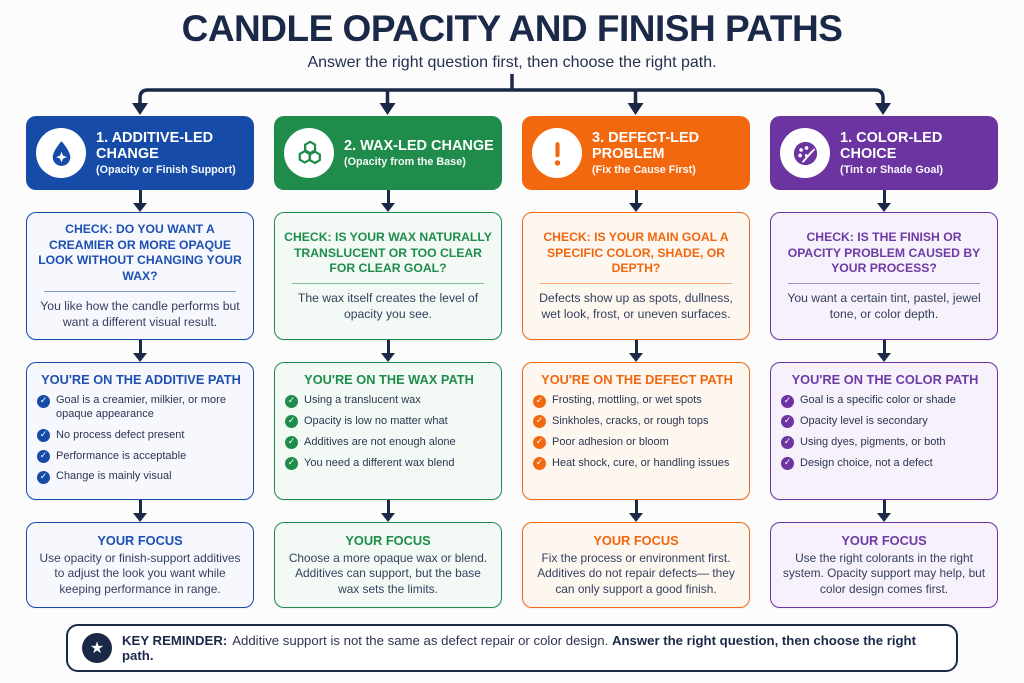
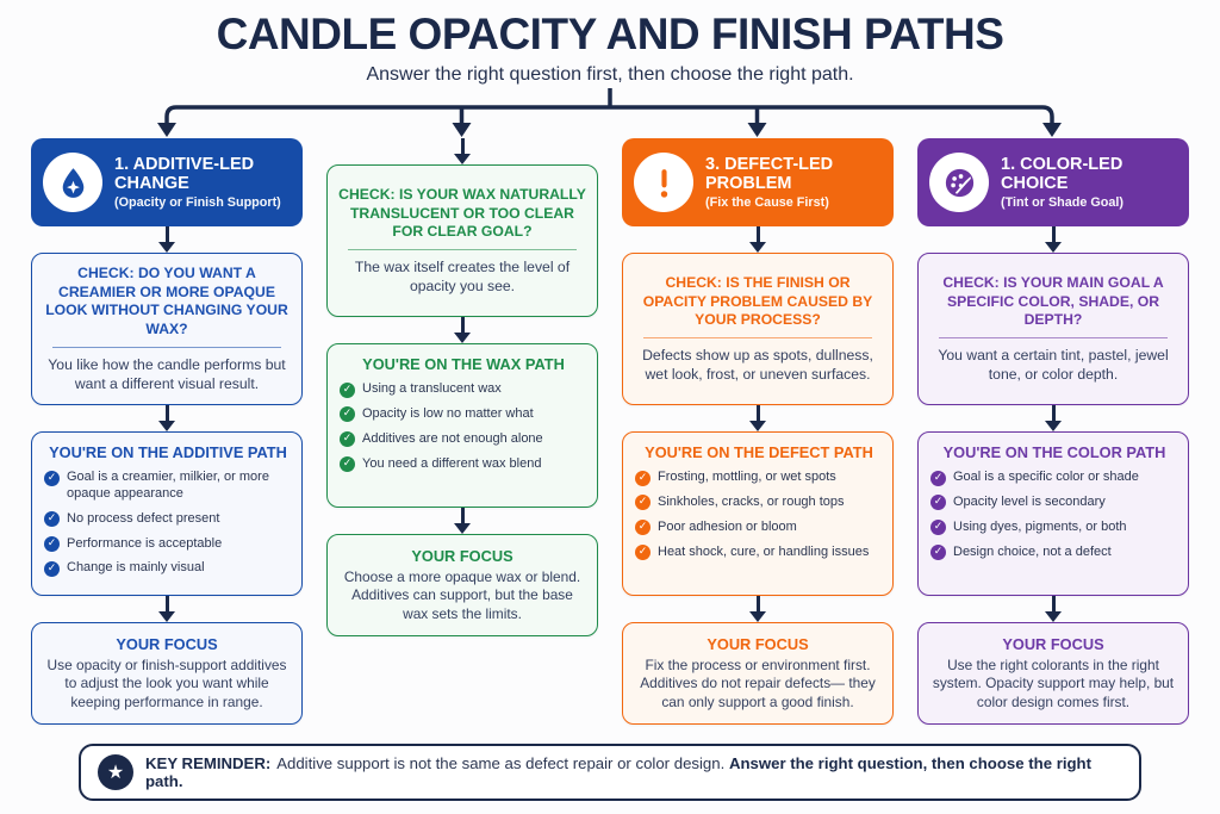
  CANDLE OPACITY AND FINISH PATHS
  Answer the right question first, then choose the right path.
  1. ADDITIVE-LED CHANGE
  (Opacity or Finish Support)
  CHECK: DO YOU WANT A CREAMIER OR MORE OPAQUE LOOK WITHOUT CHANGING YOUR WAX?
  You like how the candle performs but want a different visual result.
  YOU'RE ON THE ADDITIVE PATH
  ✓
  Goal is a creamier, milkier, or more opaque appearance
  ✓
  No process defect present
  ✓
  Performance is acceptable
  ✓
  Change is mainly visual
  YOUR FOCUS
  Use opacity or finish-support additives to adjust the look you want while keeping performance in range.
- 2. WAX-LED CHANGE
- (Opacity from the Base)
  CHECK: IS YOUR WAX NATURALLY TRANSLUCENT OR TOO CLEAR FOR CLEAR GOAL?
  The wax itself creates the level of opacity you see.
  YOU'RE ON THE WAX PATH
  ✓
  Using a translucent wax
  ✓
  Opacity is low no matter what
  ✓
  Additives are not enough alone
  ✓
  You need a different wax blend
  YOUR FOCUS
  Choose a more opaque wax or blend. Additives can support, but the base wax sets the limits.
  3. DEFECT-LED PROBLEM
  (Fix the Cause First)
- CHECK: IS YOUR MAIN GOAL A SPECIFIC COLOR, SHADE, OR DEPTH?
+ CHECK: IS THE FINISH OR OPACITY PROBLEM CAUSED BY YOUR PROCESS?
  Defects show up as spots, dullness, wet look, frost, or uneven surfaces.
  YOU'RE ON THE DEFECT PATH
  ✓
  Frosting, mottling, or wet spots
  ✓
  Sinkholes, cracks, or rough tops
  ✓
  Poor adhesion or bloom
  ✓
  Heat shock, cure, or handling issues
  YOUR FOCUS
  Fix the process or environment first. Additives do not repair defects— they can only support a good finish.
  1. COLOR-LED CHOICE
  (Tint or Shade Goal)
- CHECK: IS THE FINISH OR OPACITY PROBLEM CAUSED BY YOUR PROCESS?
+ CHECK: IS YOUR MAIN GOAL A SPECIFIC COLOR, SHADE, OR DEPTH?
  You want a certain tint, pastel, jewel tone, or color depth.
  YOU'RE ON THE COLOR PATH
  ✓
  Goal is a specific color or shade
  ✓
  Opacity level is secondary
  ✓
  Using dyes, pigments, or both
  ✓
  Design choice, not a defect
  YOUR FOCUS
  Use the right colorants in the right system. Opacity support may help, but color design comes first.
  ★
  KEY REMINDER: Additive support is not the same as defect repair or color design. Answer the right question, then choose the right path.
